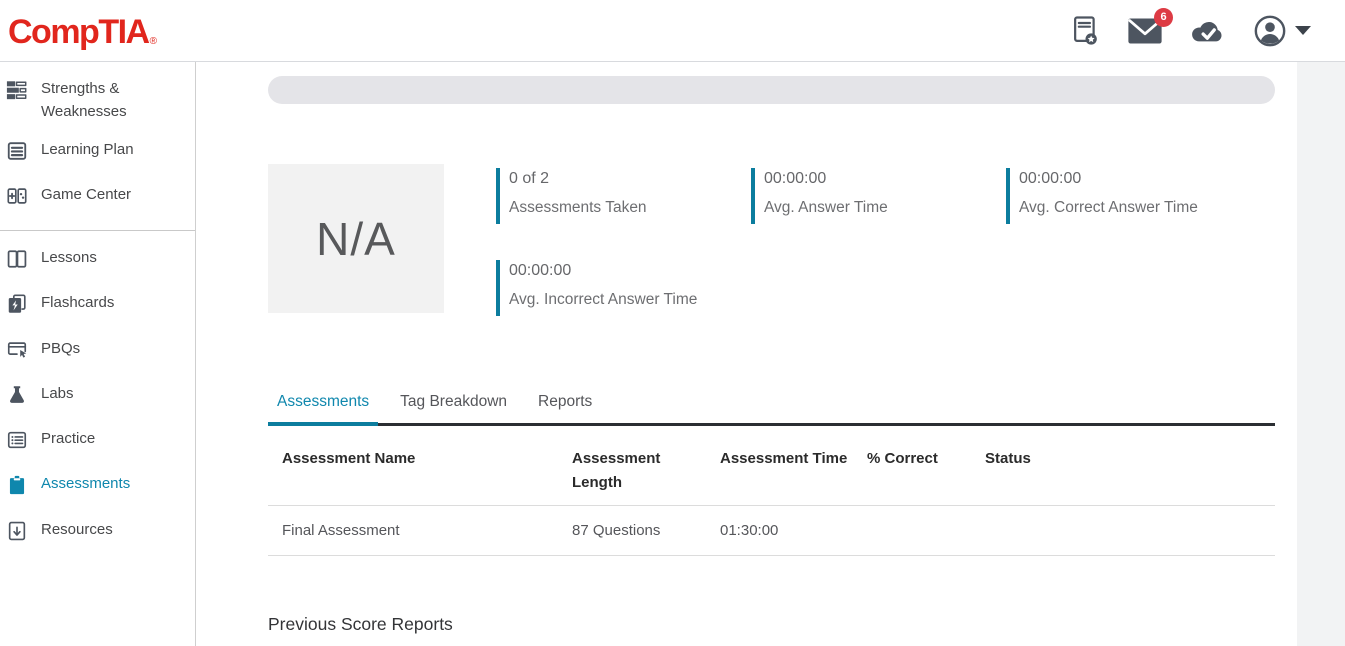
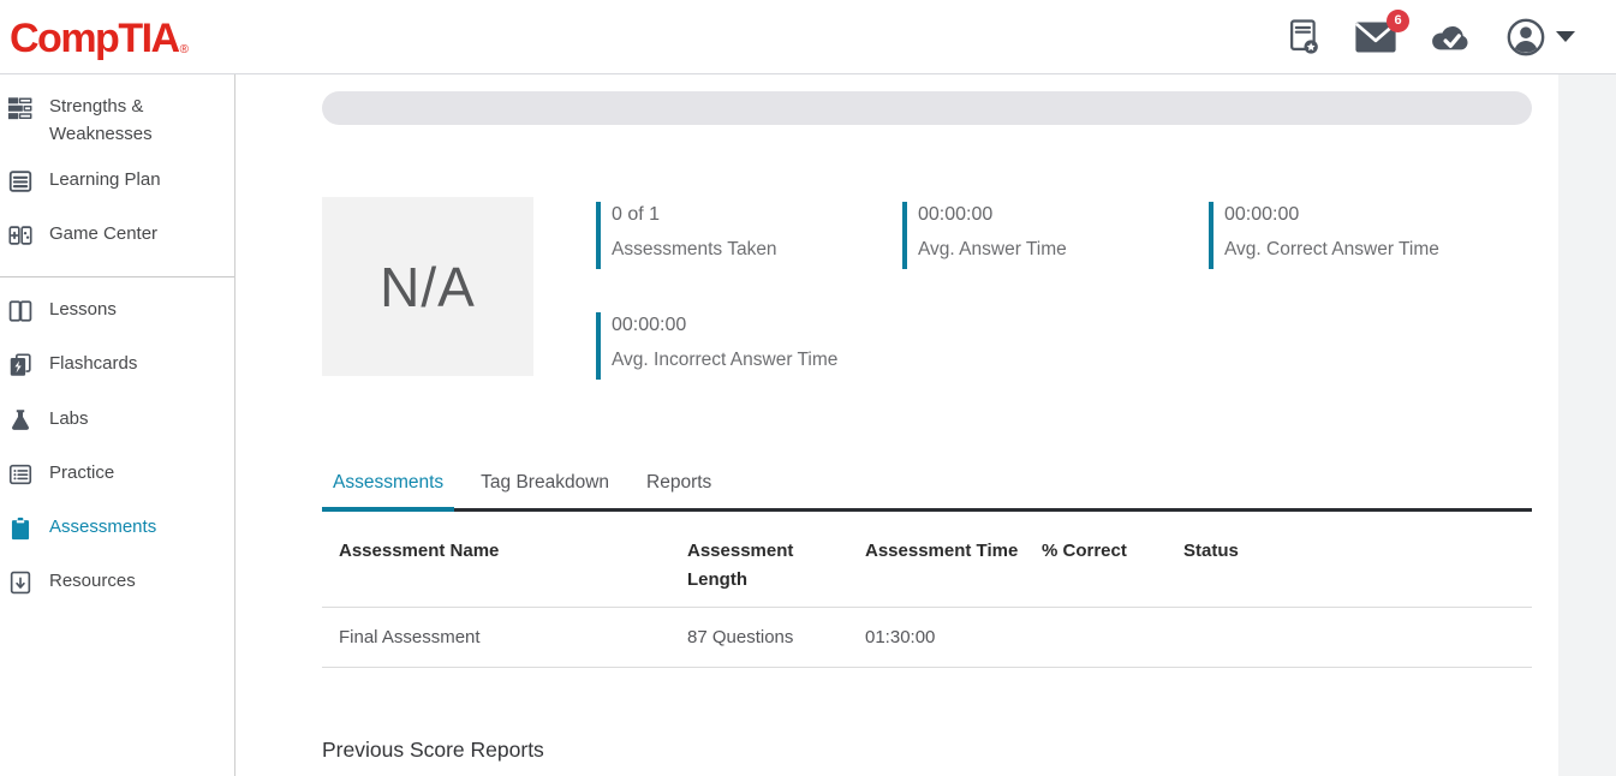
  CompTIA
  ®
  6
  Strengths & Weaknesses
  Learning Plan
  Game Center
  Lessons
  Flashcards
- PBQs
  Labs
  Practice
  Assessments
  Resources
  N/A
- 0 of 2
+ 0 of 1
  Assessments Taken
  00:00:00
  Avg. Answer Time
  00:00:00
  Avg. Correct Answer Time
  00:00:00
  Avg. Incorrect Answer Time
  Assessments
  Tag Breakdown
  Reports
  Assessment Name	Assessment Length	Assessment Time	% Correct	Status
  Final Assessment	87 Questions	01:30:00
  Previous Score Reports
